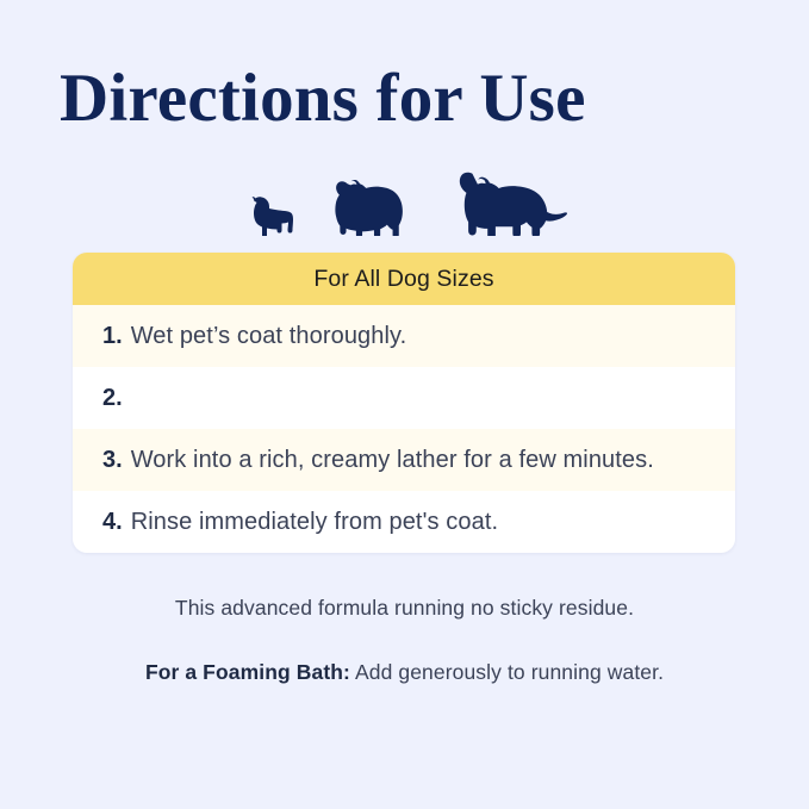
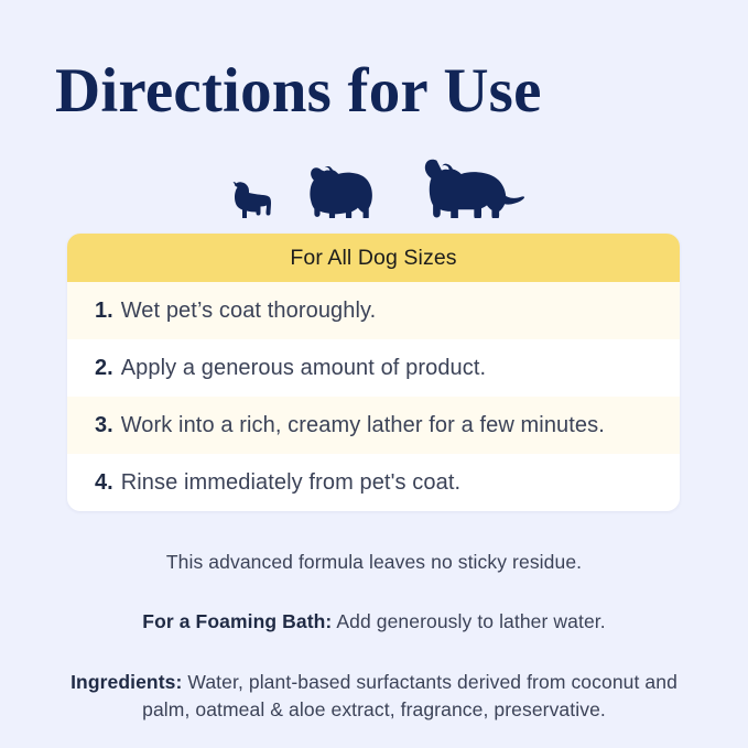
  Directions for Use
  For All Dog Sizes
  1.
  Wet pet’s coat thoroughly.
  2.
+ Apply a generous amount of product.
  3.
  Work into a rich, creamy lather for a few minutes.
  4.
  Rinse immediately from pet's coat.
- This advanced formula running no sticky residue.
+ This advanced formula leaves no sticky residue.
- For a Foaming Bath: Add generously to running water.
+ For a Foaming Bath: Add generously to lather water.
+ Ingredients: Water, plant-based surfactants derived from coconut and palm, oatmeal & aloe extract, fragrance, preservative.
